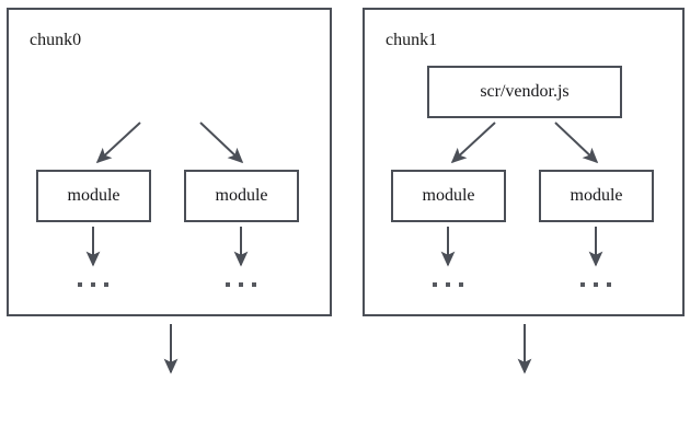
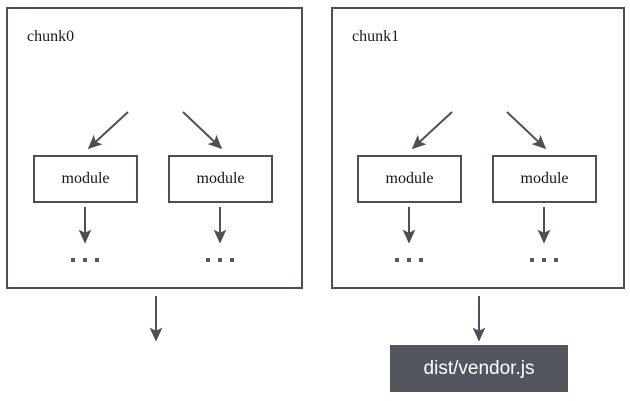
  chunk0
  module
  module
  chunk1
- scr/vendor.js
  module
  module
+ dist/vendor.js
